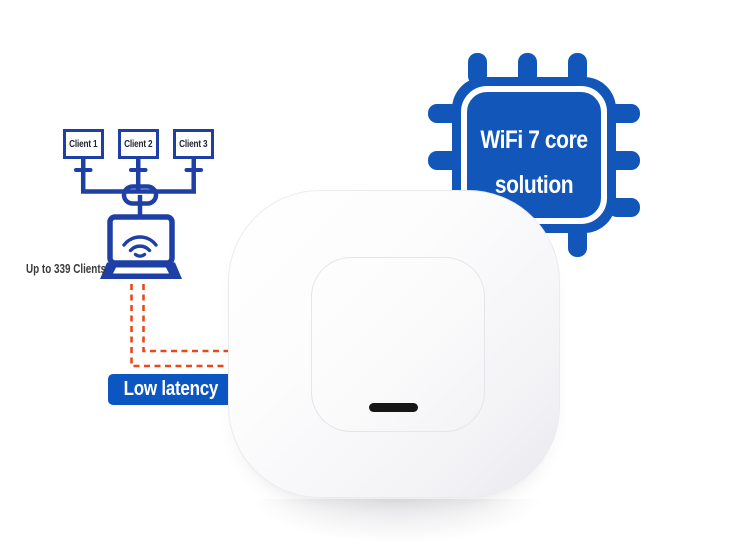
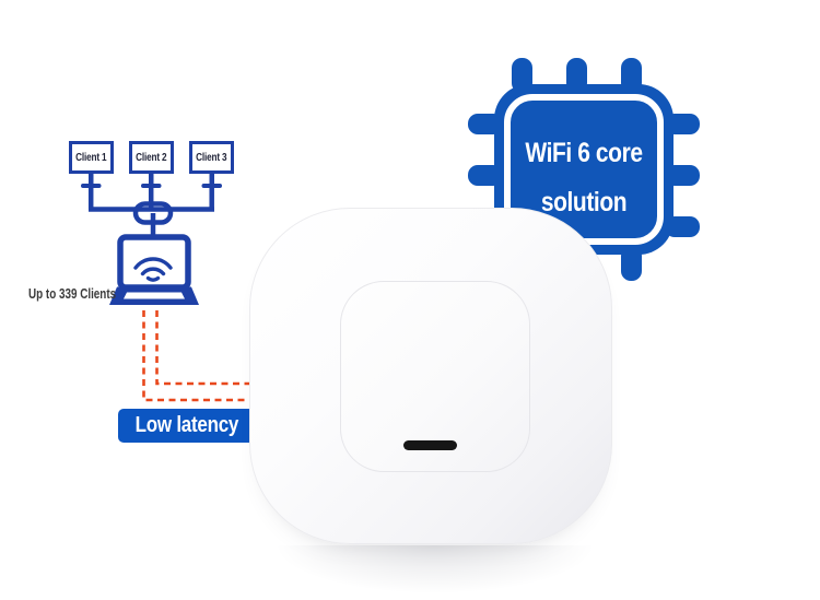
  Client 1
  Client 2
  Client 3
  Up to 339 Clients
  Low latency
- WiFi 7 core
+ WiFi 6 core
  solution
